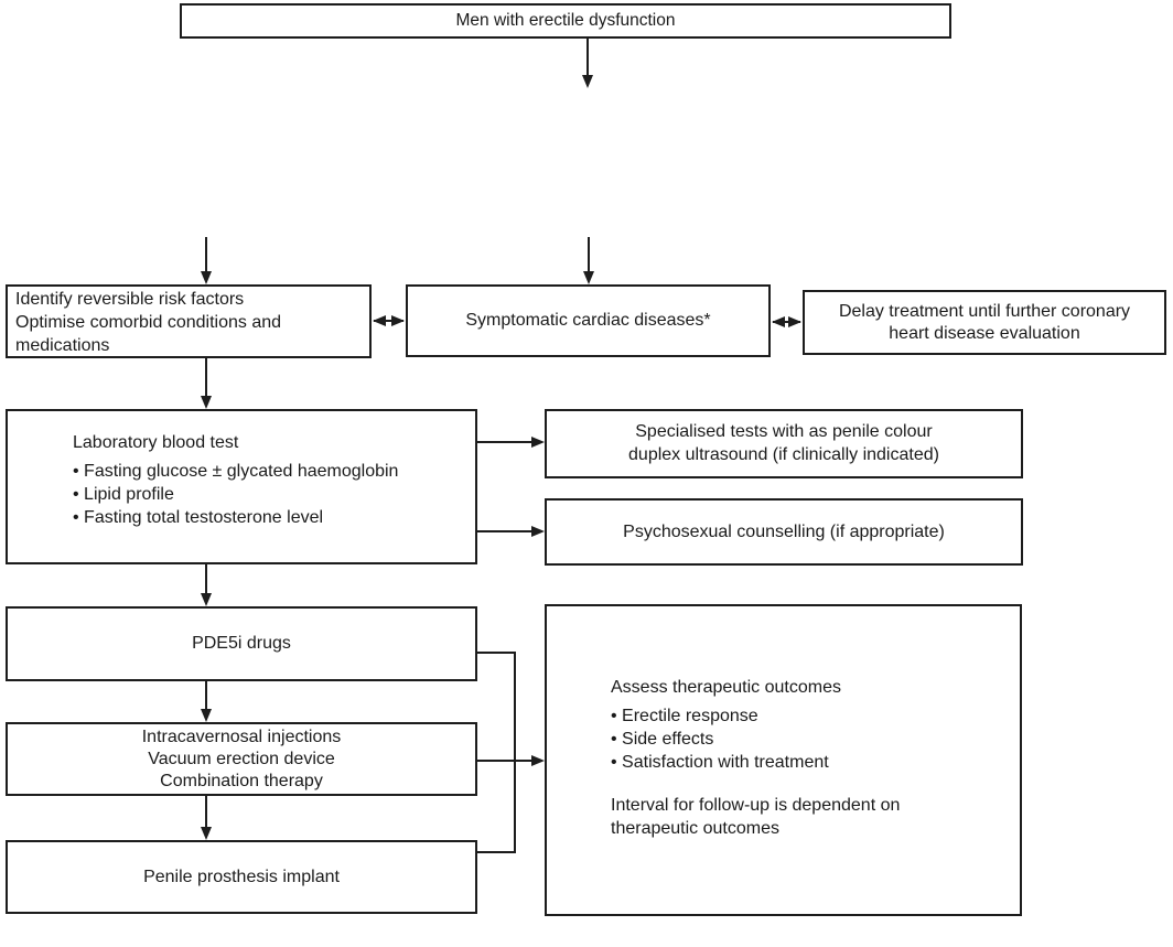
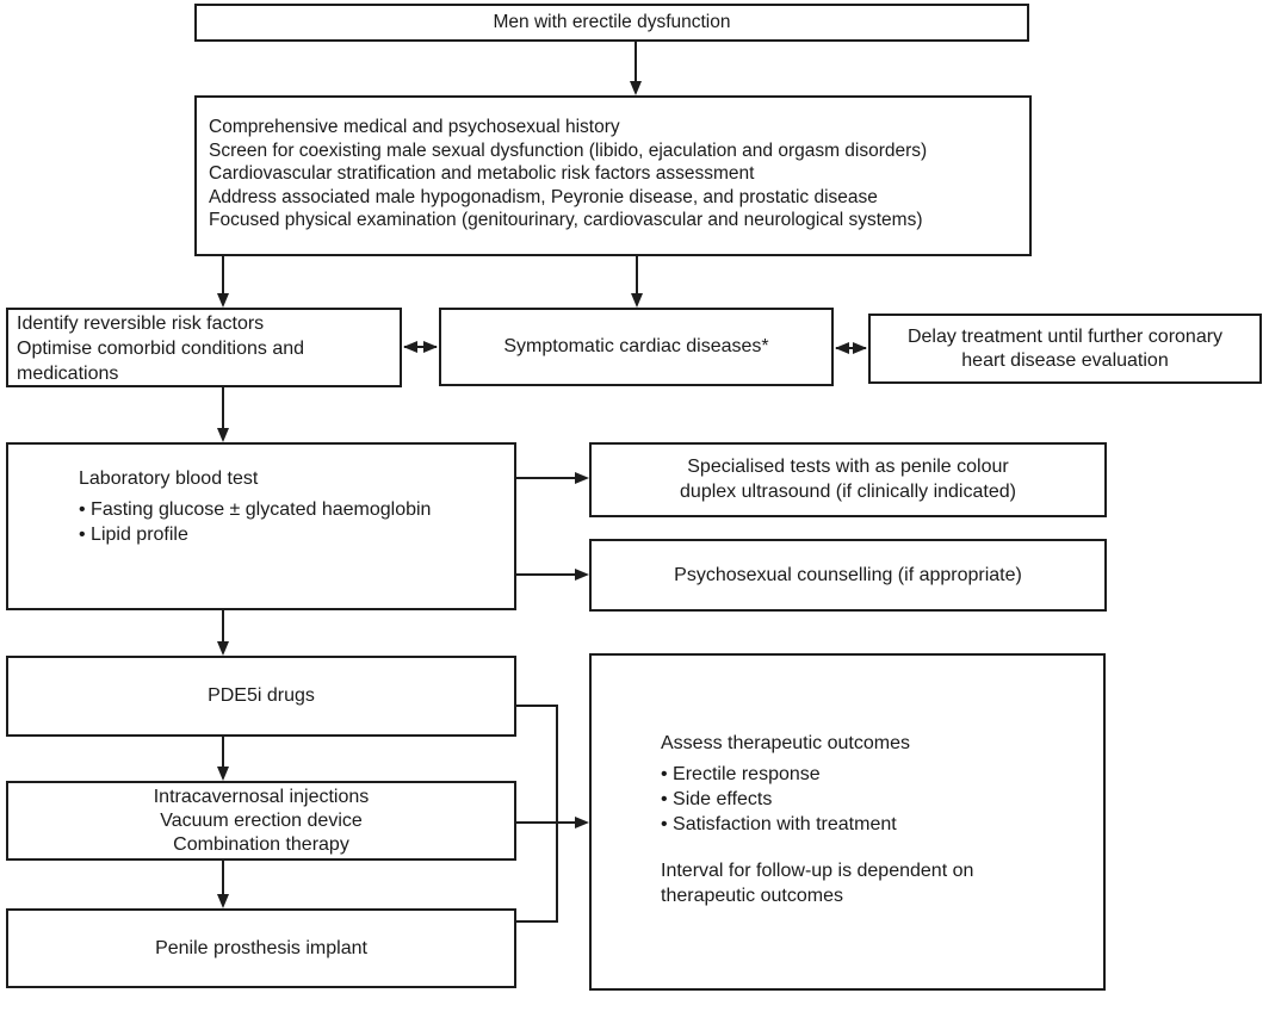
  Men with erectile dysfunction
+ Comprehensive medical and psychosexual history
+ Screen for coexisting male sexual dysfunction (libido, ejaculation and orgasm disorders)
+ Cardiovascular stratification and metabolic risk factors assessment
+ Address associated male hypogonadism, Peyronie disease, and prostatic disease
+ Focused physical examination (genitourinary, cardiovascular and neurological systems)
  Identify reversible risk factors
  Optimise comorbid conditions and
  medications
  Symptomatic cardiac diseases*
  Delay treatment until further coronary
  heart disease evaluation
  Laboratory blood test
  • Fasting glucose ± glycated haemoglobin
  • Lipid profile
- • Fasting total testosterone level
  Specialised tests with as penile colour
  duplex ultrasound (if clinically indicated)
  Psychosexual counselling (if appropriate)
  PDE5i drugs
  Intracavernosal injections
  Vacuum erection device
  Combination therapy
  Penile prosthesis implant
  Assess therapeutic outcomes
  • Erectile response
  • Side effects
  • Satisfaction with treatment
  Interval for follow-up is dependent on
  therapeutic outcomes
